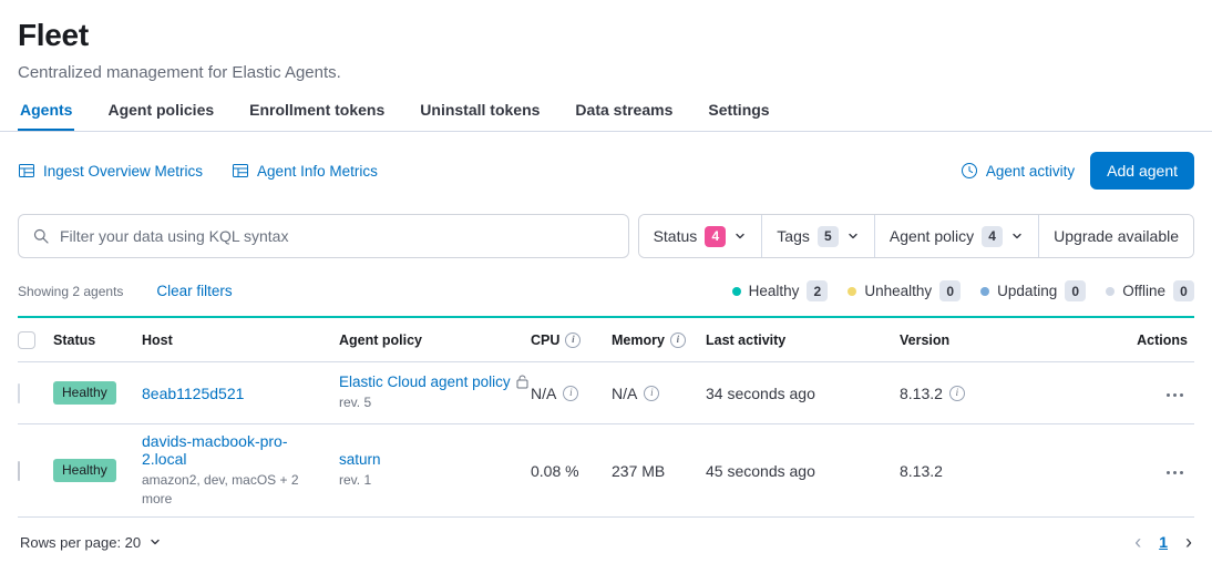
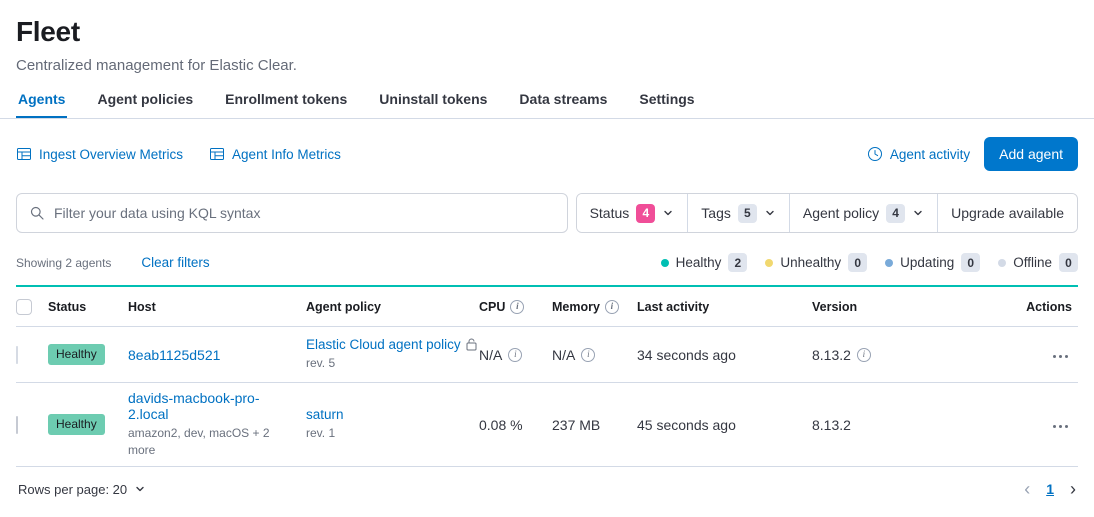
  Fleet
- Centralized management for Elastic Agents.
+ Centralized management for Elastic Clear.
  Agents
  Agent policies
  Enrollment tokens
  Uninstall tokens
  Data streams
  Settings
  Ingest Overview Metrics
  Agent Info Metrics
  Agent activity
  Add agent
  Filter your data using KQL syntax
  Status
  4
  Tags
  5
  Agent policy
  4
  Upgrade available
  Showing 2 agents
  Clear filters
  Healthy
  2
  Unhealthy
  0
  Updating
  0
  Offline
  0
  Status
  Host
  Agent policy
  CPU
  Memory
  Last activity
  Version
  Actions
  Healthy
  8eab1125d521
  Elastic Cloud agent policy
  rev. 5
  N/A
  N/A
  34 seconds ago
  8.13.2
  Healthy
  davids-macbook-pro-2.local
  amazon2, dev, macOS + 2 more
  saturn
  rev. 1
  0.08 %
  237 MB
  45 seconds ago
  8.13.2
  Rows per page: 20
  1
